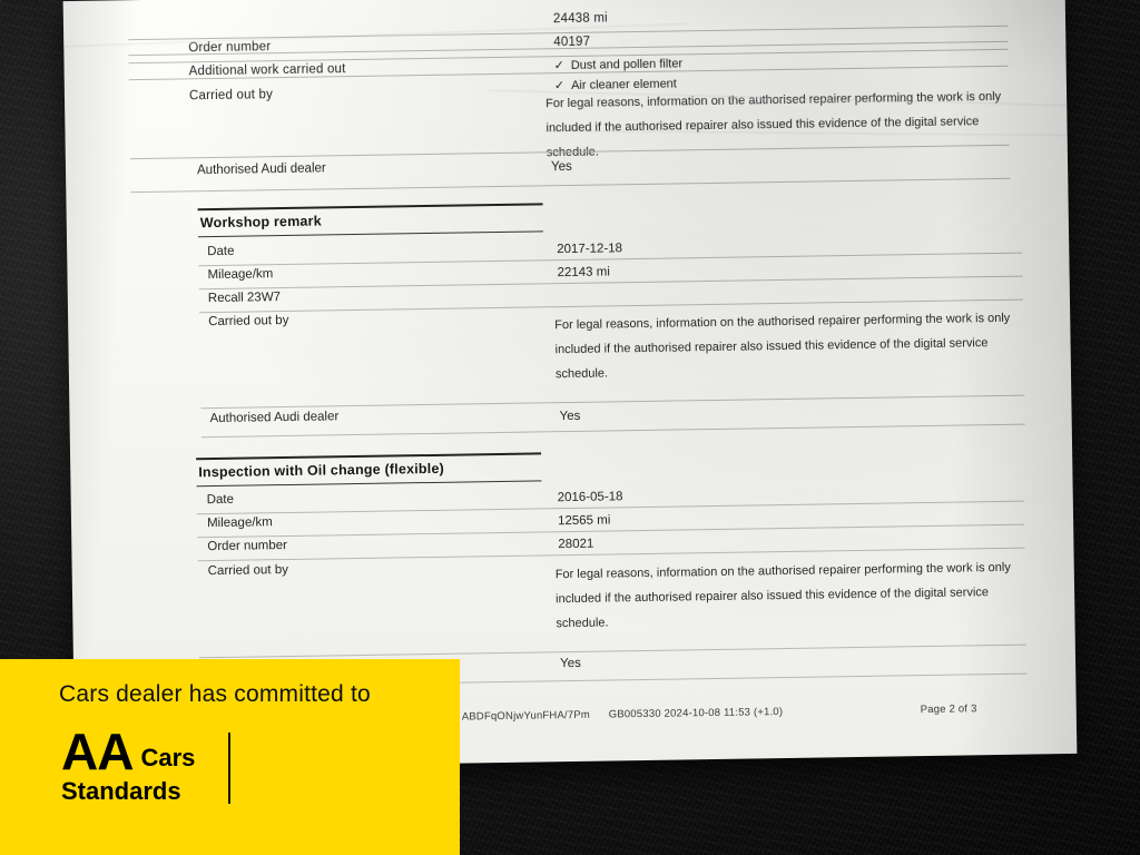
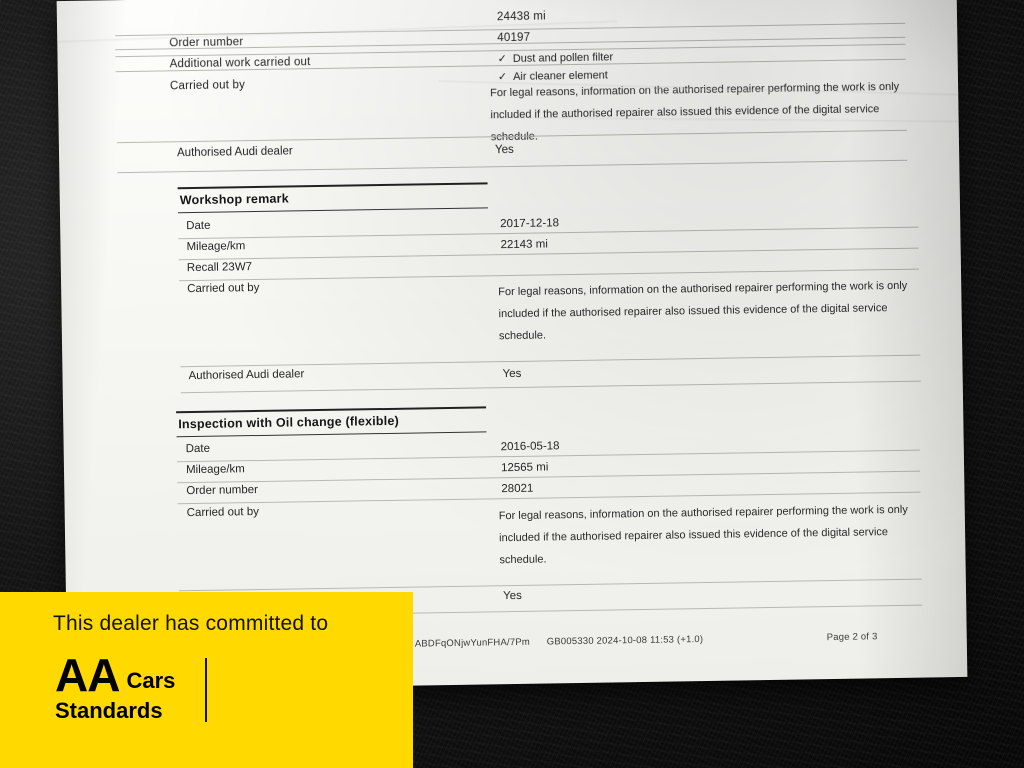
- Cars dealer has committed to
+ This dealer has committed to
  AA
  Cars
  Standards
